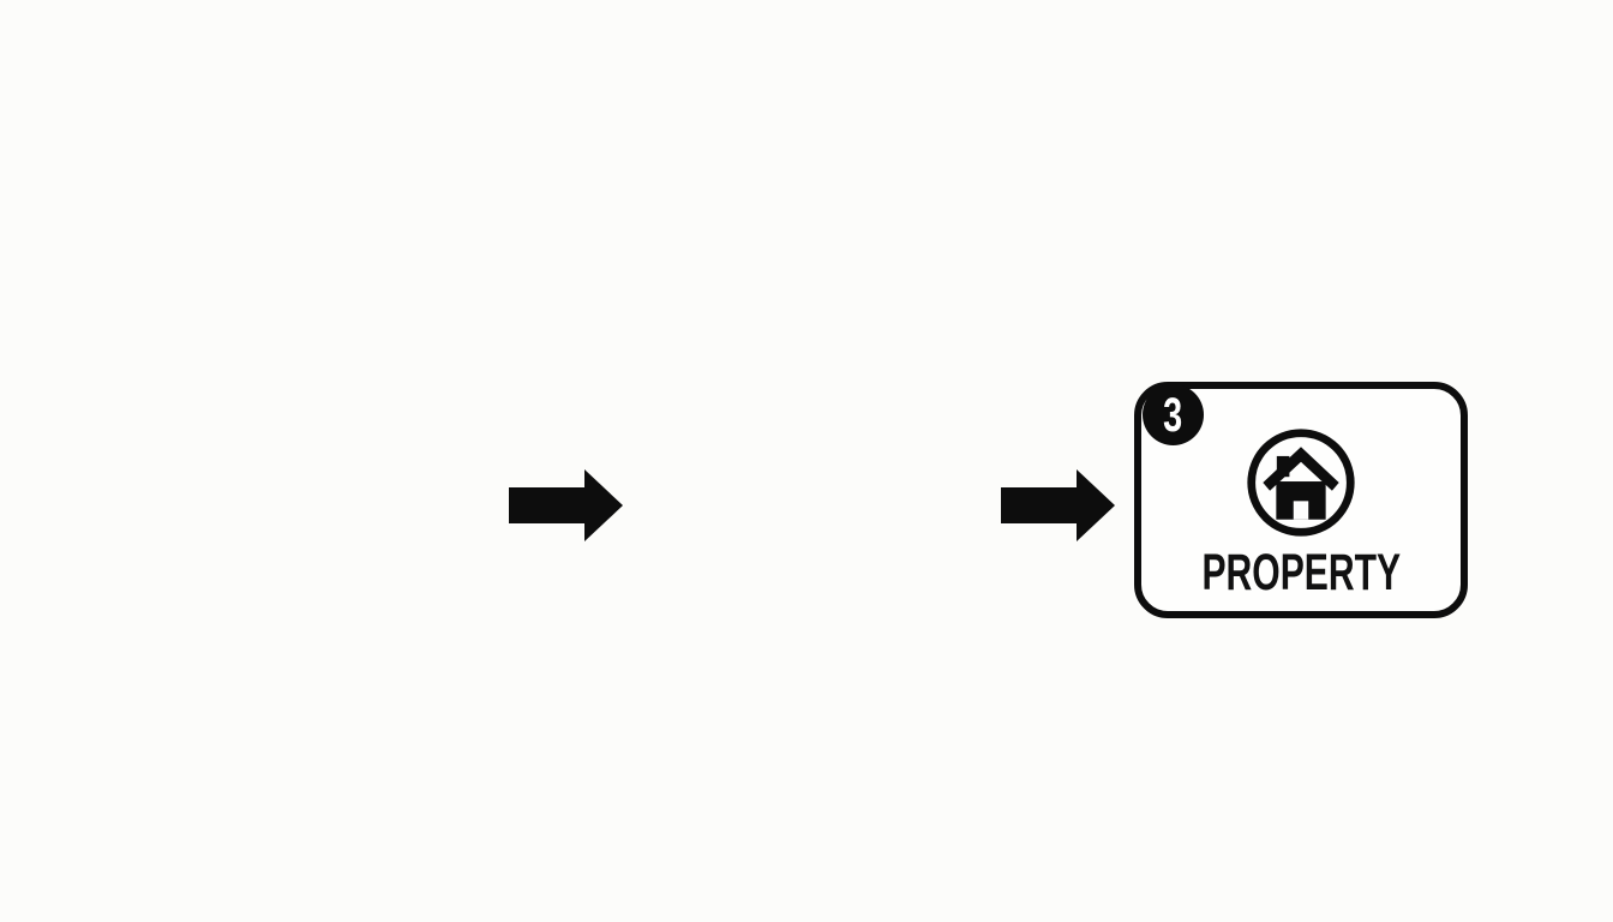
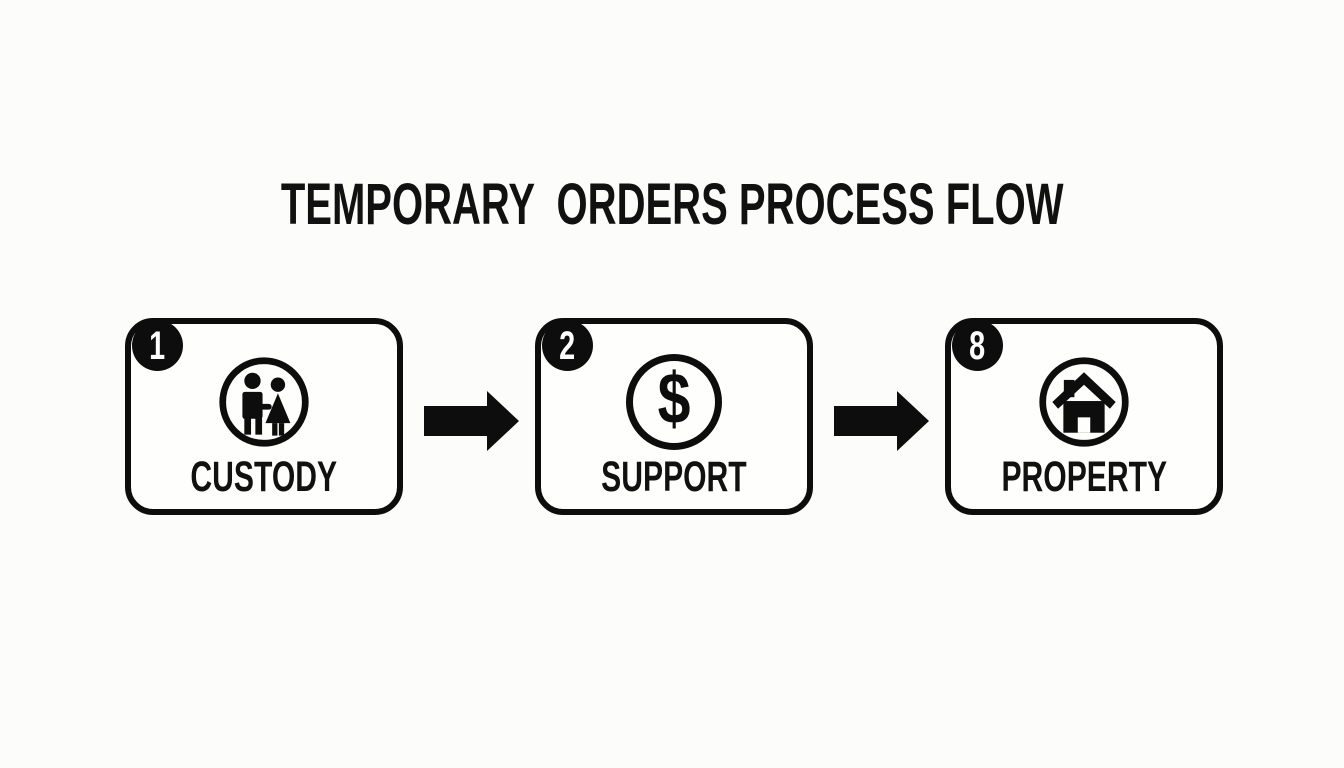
+ TEMPORARY ORDERS PROCESS FLOW
+ 1
+ CUSTODY
+ 2
+ $
+ SUPPORT
- 3
+ 8
  PROPERTY
